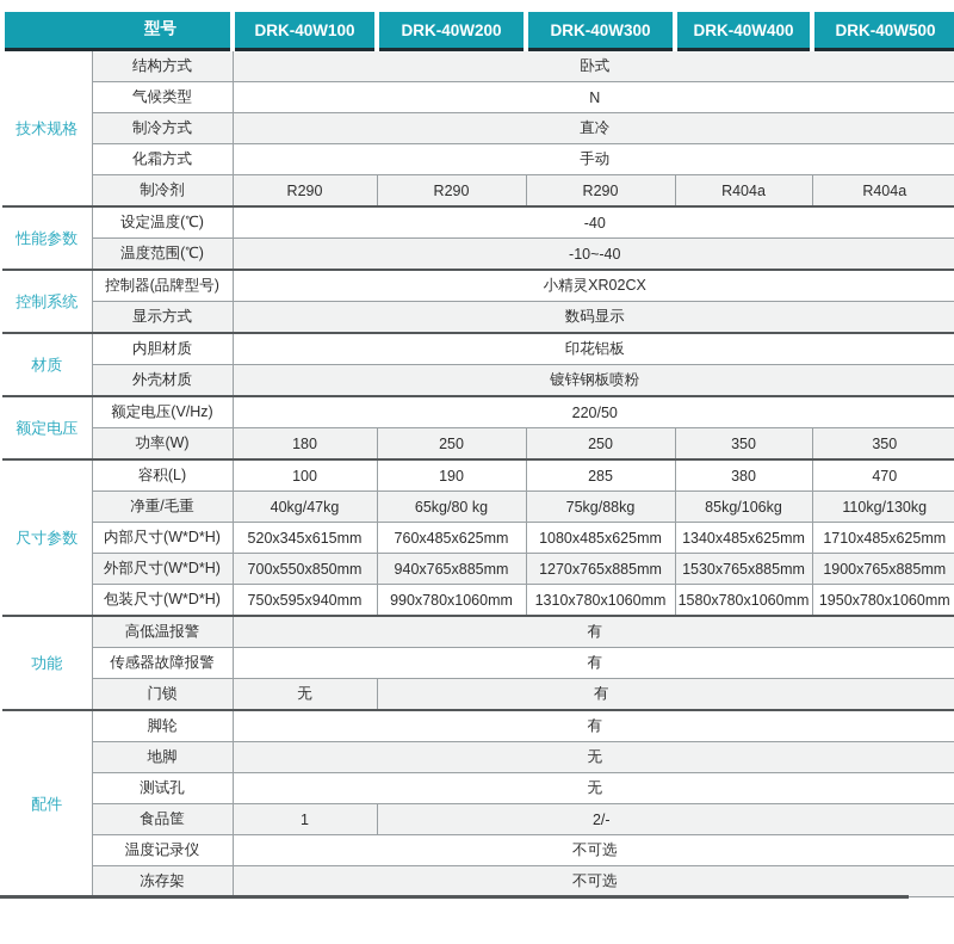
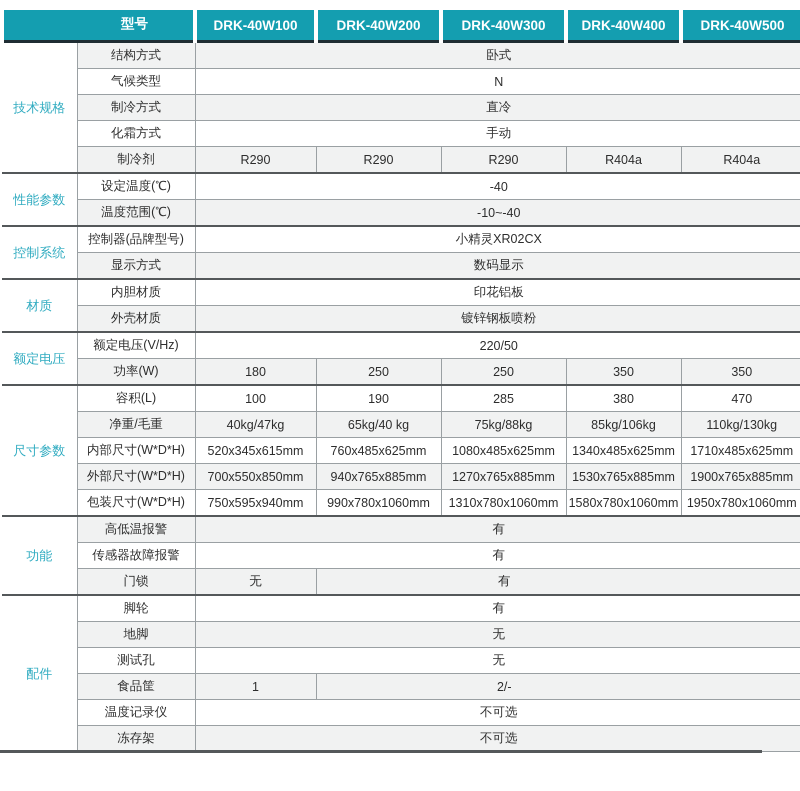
  型号	DRK-40W100	DRK-40W200	DRK-40W300	DRK-40W400	DRK-40W500
  技术规格	结构方式	卧式
  气候类型	N
  制冷方式	直冷
  化霜方式	手动
  制冷剂	R290	R290	R290	R404a	R404a
  性能参数	设定温度(℃)	-40
  温度范围(℃)	-10~-40
  控制系统	控制器(品牌型号)	小精灵XR02CX
  显示方式	数码显示
  材质	内胆材质	印花铝板
  外壳材质	镀锌钢板喷粉
  额定电压	额定电压(V/Hz)	220/50
  功率(W)	180	250	250	350	350
  尺寸参数	容积(L)	100	190	285	380	470
- 净重/毛重	40kg/47kg	65kg/80 kg	75kg/88kg	85kg/106kg	110kg/130kg
+ 净重/毛重	40kg/47kg	65kg/40 kg	75kg/88kg	85kg/106kg	110kg/130kg
  内部尺寸(W*D*H)	520x345x615mm	760x485x625mm	1080x485x625mm	1340x485x625mm	1710x485x625mm
  外部尺寸(W*D*H)	700x550x850mm	940x765x885mm	1270x765x885mm	1530x765x885mm	1900x765x885mm
  包装尺寸(W*D*H)	750x595x940mm	990x780x1060mm	1310x780x1060mm	1580x780x1060mm	1950x780x1060mm
  功能	高低温报警	有
  传感器故障报警	有
  门锁	无	有
  配件	脚轮	有
  地脚	无
  测试孔	无
  食品筐	1	2/-
  温度记录仪	不可选
  冻存架	不可选
